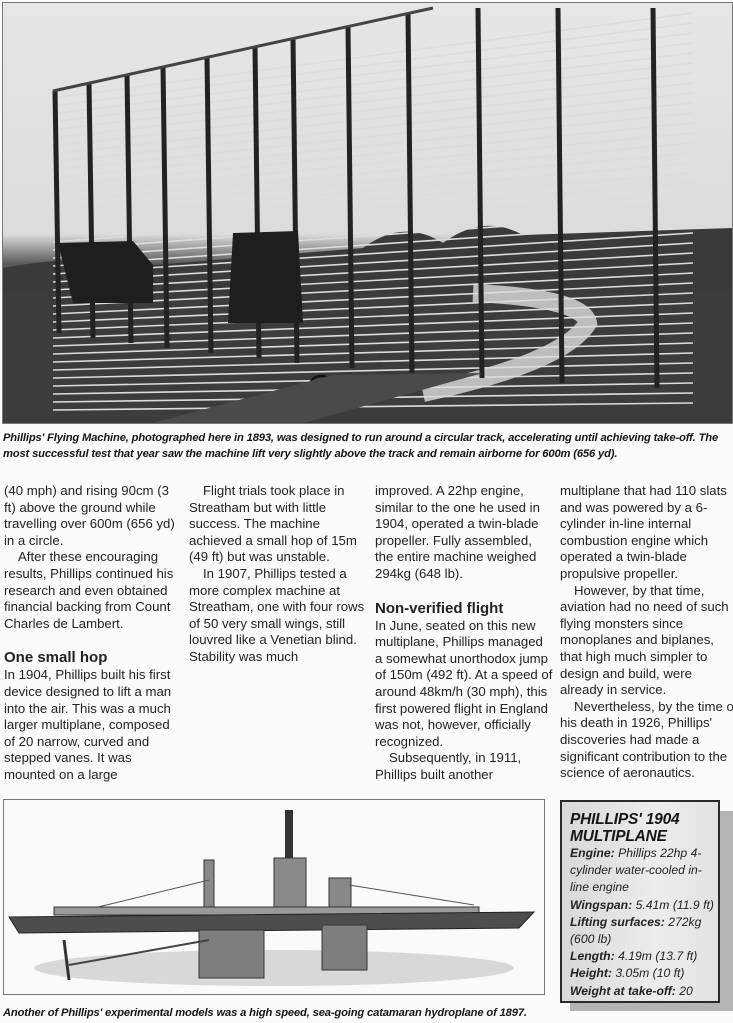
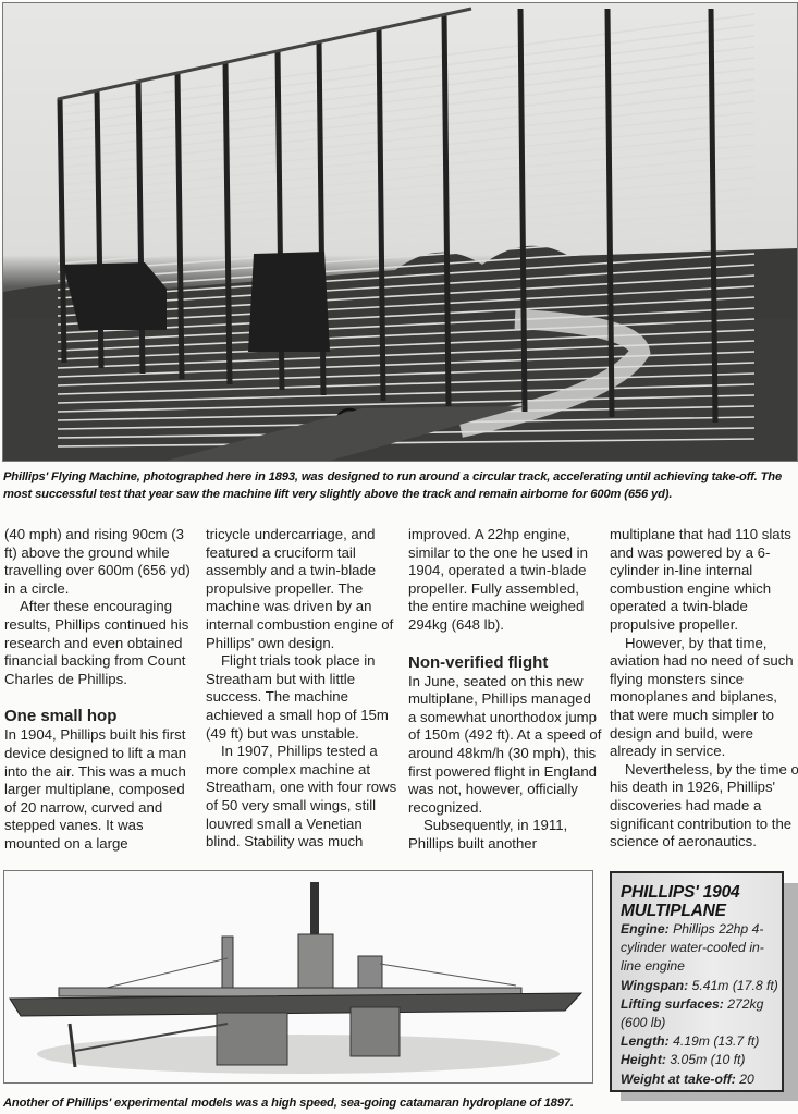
  Phillips' Flying Machine, photographed here in 1893, was designed to run around a circular track, accelerating until achieving take-off. The most successful test that year saw the machine lift very slightly above the track and remain airborne for 600m (656 yd).
  (40 mph) and rising 90cm (3 ft) above the ground while travelling over 600m (656 yd) in a circle.
- After these encouraging results, Phillips continued his research and even obtained financial backing from Count Charles de Lambert.
+ After these encouraging results, Phillips continued his research and even obtained financial backing from Count Charles de Phillips.
  One small hop
  In 1904, Phillips built his first device designed to lift a man into the air. This was a much larger multiplane, composed of 20 narrow, curved and stepped vanes. It was mounted on a large
+ tricycle undercarriage, and featured a cruciform tail assembly and a twin-blade propulsive propeller. The machine was driven by an internal combustion engine of Phillips' own design.
  Flight trials took place in Streatham but with little success. The machine achieved a small hop of 15m (49 ft) but was unstable.
- In 1907, Phillips tested a more complex machine at Streatham, one with four rows of 50 very small wings, still louvred like a Venetian blind. Stability was much
+ In 1907, Phillips tested a more complex machine at Streatham, one with four rows of 50 very small wings, still louvred small a Venetian blind. Stability was much
  improved. A 22hp engine, similar to the one he used in 1904, operated a twin-blade propeller. Fully assembled, the entire machine weighed 294kg (648 lb).
  Non-verified flight
  In June, seated on this new multiplane, Phillips managed a somewhat unorthodox jump of 150m (492 ft). At a speed of around 48km/h (30 mph), this first powered flight in England was not, however, officially recognized.
  Subsequently, in 1911, Phillips built another
  multiplane that had 110 slats and was powered by a 6-cylinder in-line internal combustion engine which operated a twin-blade propulsive propeller.
- However, by that time, aviation had no need of such flying monsters since monoplanes and biplanes, that high much simpler to design and build, were already in service.
+ However, by that time, aviation had no need of such flying monsters since monoplanes and biplanes, that were much simpler to design and build, were already in service.
  Nevertheless, by the time o his death in 1926, Phillips' discoveries had made a significant contribution to the science of aeronautics.
  Another of Phillips' experimental models was a high speed, sea-going catamaran hydroplane of 1897.
  PHILLIPS' 1904
  MULTIPLANE
  Engine: Phillips 22hp 4-cylinder water-cooled in-line engine
- Wingspan: 5.41m (11.9 ft)
+ Wingspan: 5.41m (17.8 ft)
  Lifting surfaces: 272kg (600 lb)
  Length: 4.19m (13.7 ft)
  Height: 3.05m (10 ft)
  Weight at take-off: 20
